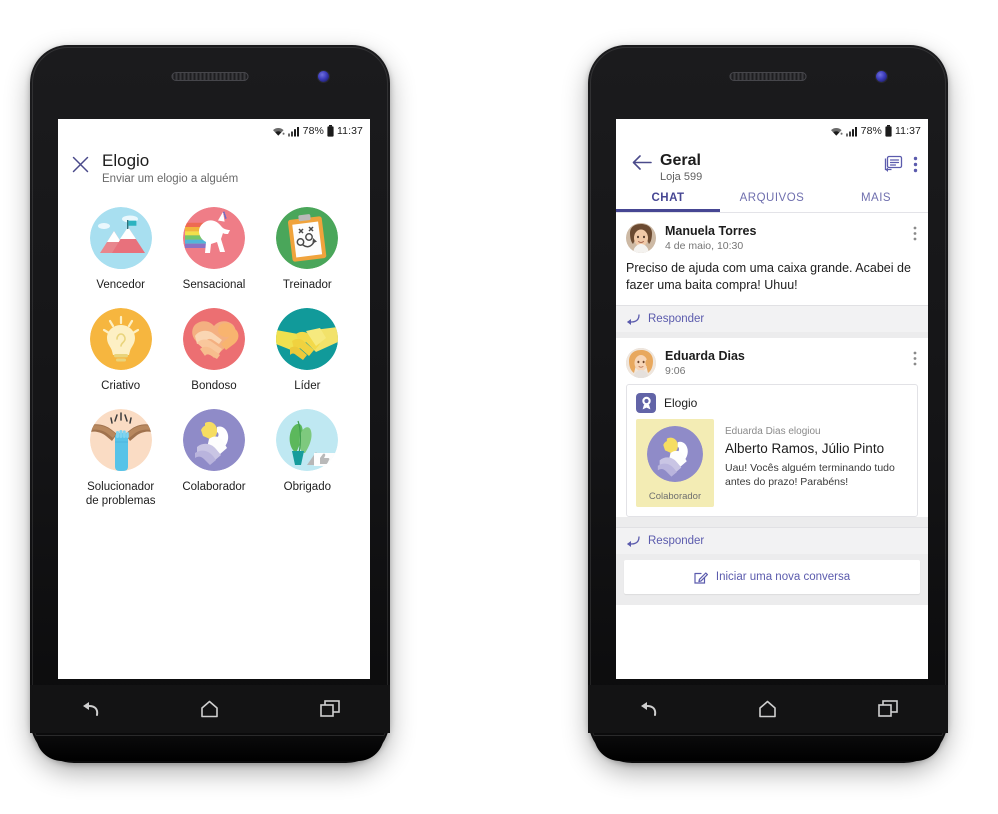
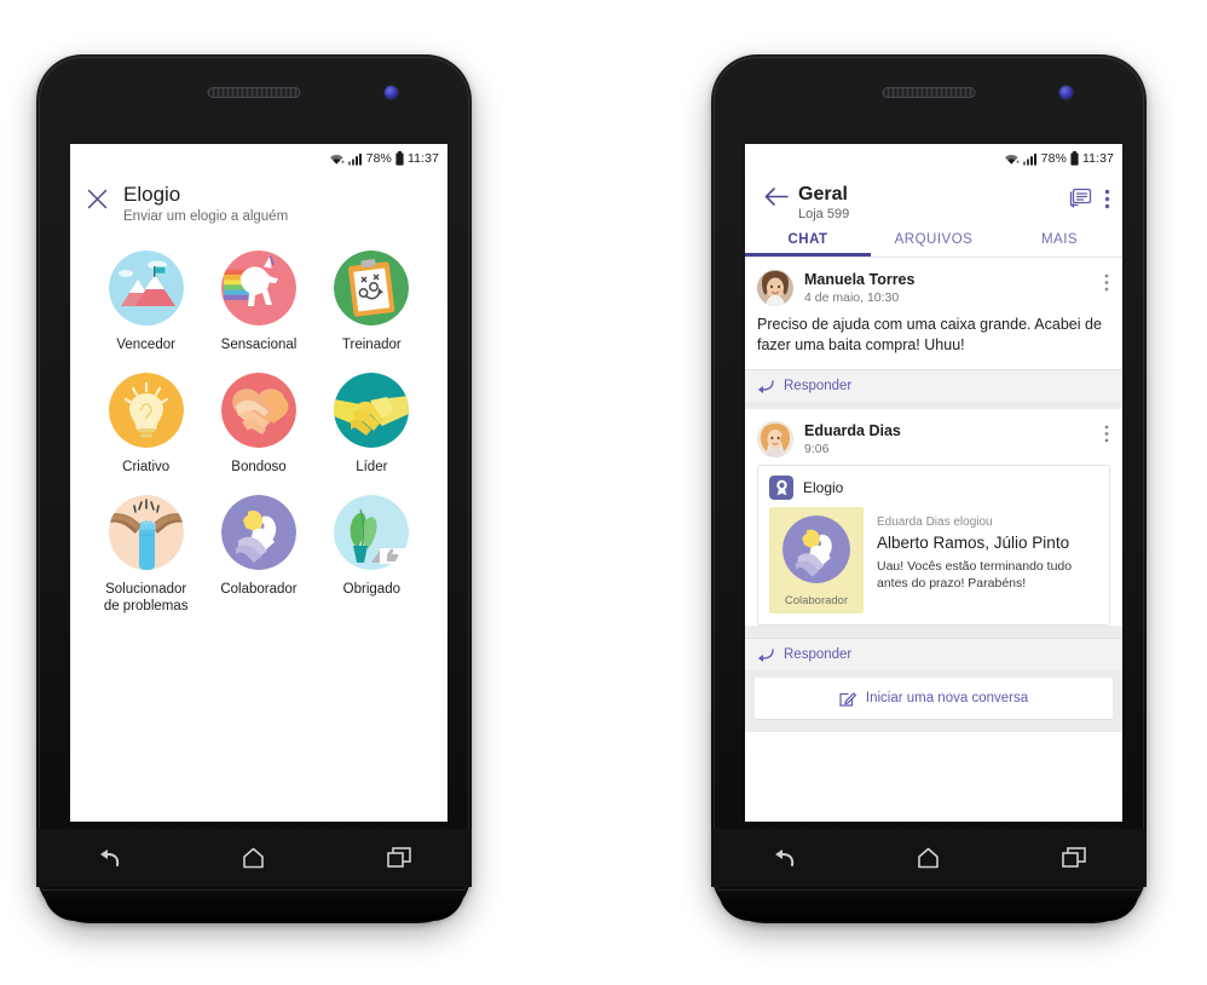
  78%
  11:37
  Elogio
  Enviar um elogio a alguém
  Vencedor
  Sensacional
  Treinador
  Criativo
  Bondoso
  Líder
  Solucionador
  de problemas
  Colaborador
  Obrigado
  78%
  11:37
  Geral
  Loja 599
  CHAT
  ARQUIVOS
  MAIS
  Manuela Torres
  4 de maio, 10:30
  Preciso de ajuda com uma caixa grande. Acabei de fazer uma baita compra! Uhuu!
  Responder
  Eduarda Dias
  9:06
  Elogio
  Colaborador
  Eduarda Dias elogiou
  Alberto Ramos, Júlio Pinto
- Uau! Vocês alguém terminando tudo antes do prazo! Parabéns!
+ Uau! Vocês estão terminando tudo antes do prazo! Parabéns!
  Responder
  Iniciar uma nova conversa
